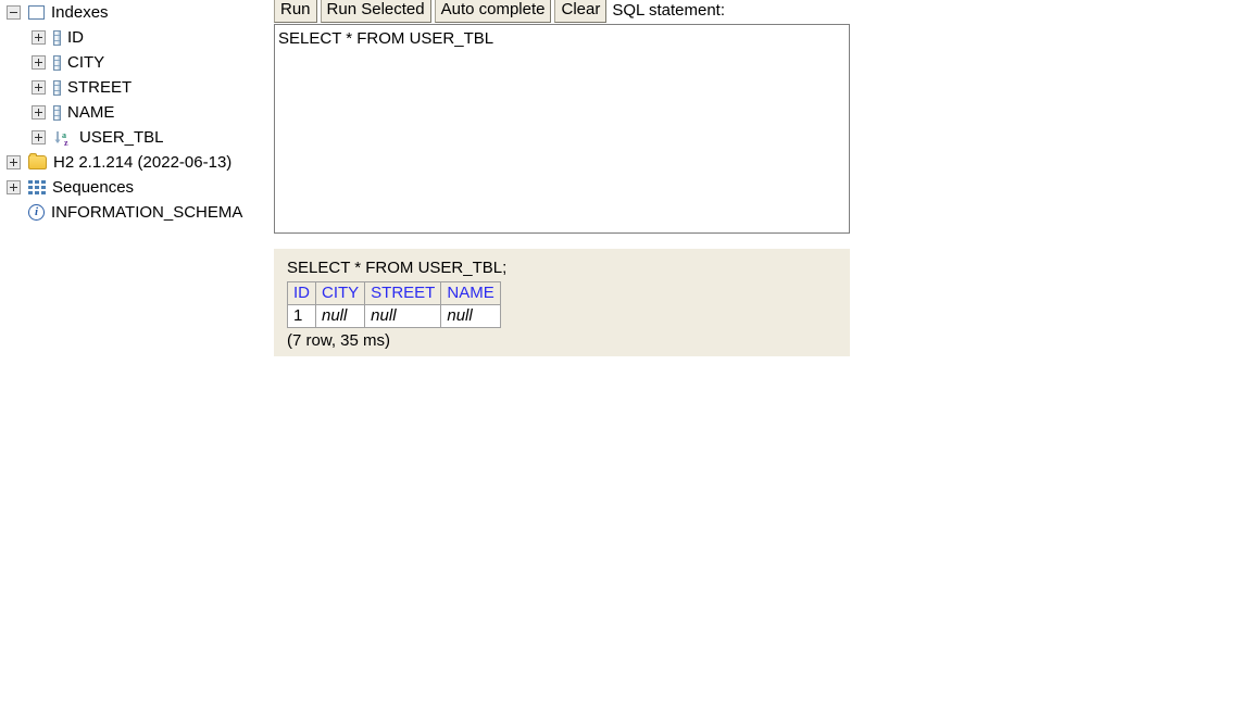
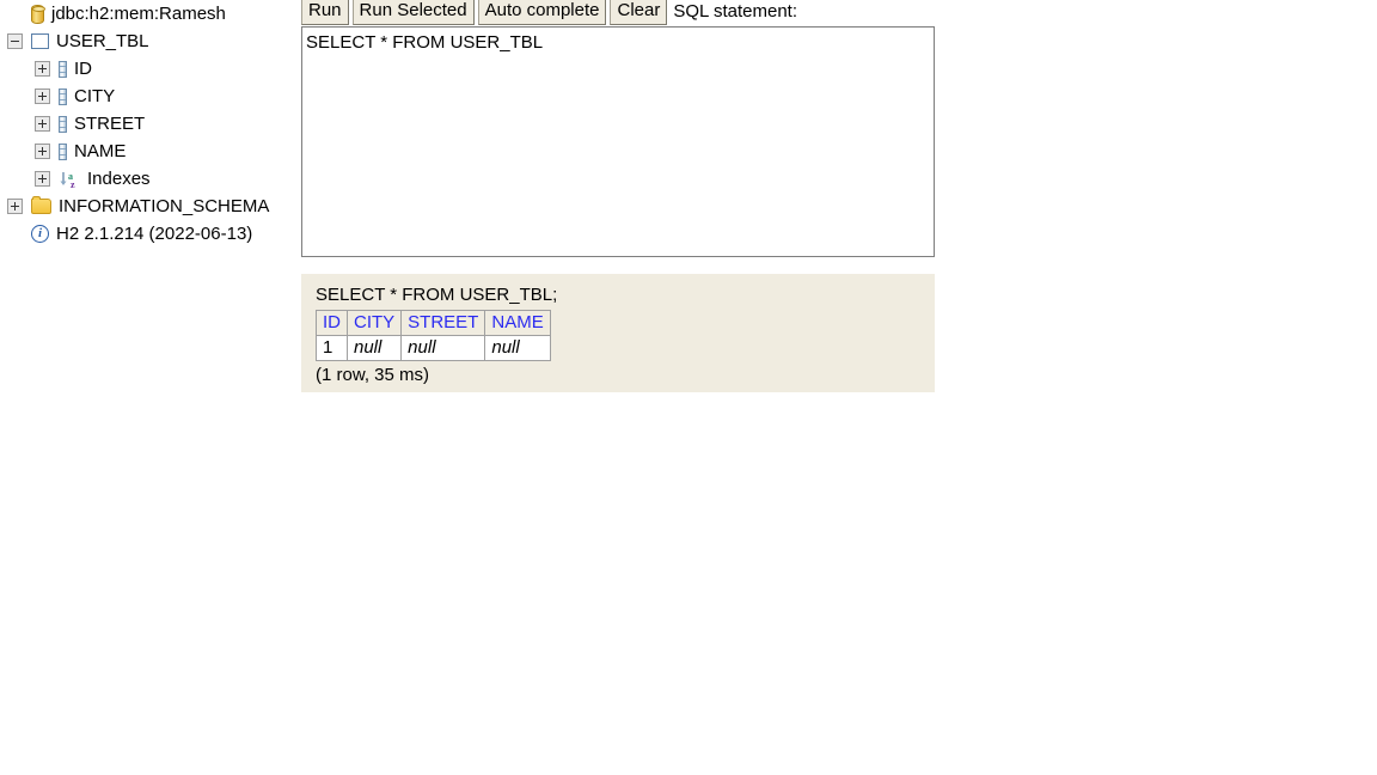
+ jdbc:h2:mem:Ramesh
- Indexes
+ USER_TBL
  ID
  CITY
  STREET
  NAME
  a
  z
- USER_TBL
+ Indexes
- H2 2.1.214 (2022-06-13)
+ INFORMATION_SCHEMA
- Sequences
  i
- INFORMATION_SCHEMA
+ H2 2.1.214 (2022-06-13)
  Run
  Run Selected
  Auto complete
  Clear
  SQL statement:
  SELECT * FROM USER_TBL
  SELECT * FROM USER_TBL;
  ID	CITY	STREET	NAME
  1	null	null	null
- (7 row, 35 ms)
+ (1 row, 35 ms)
